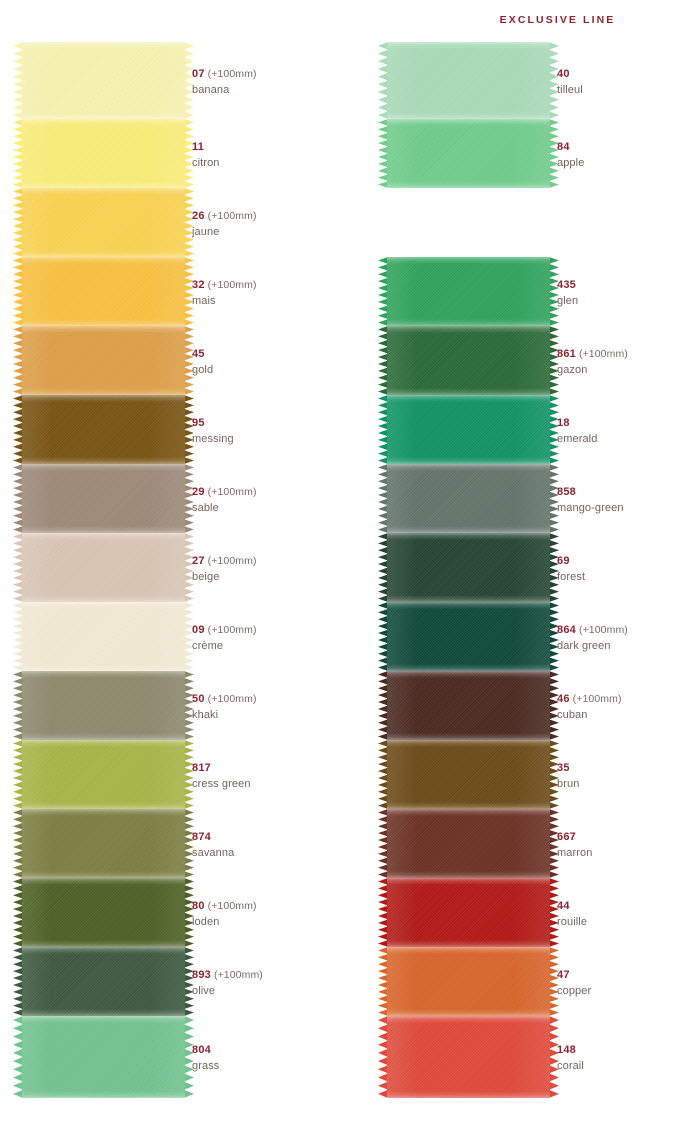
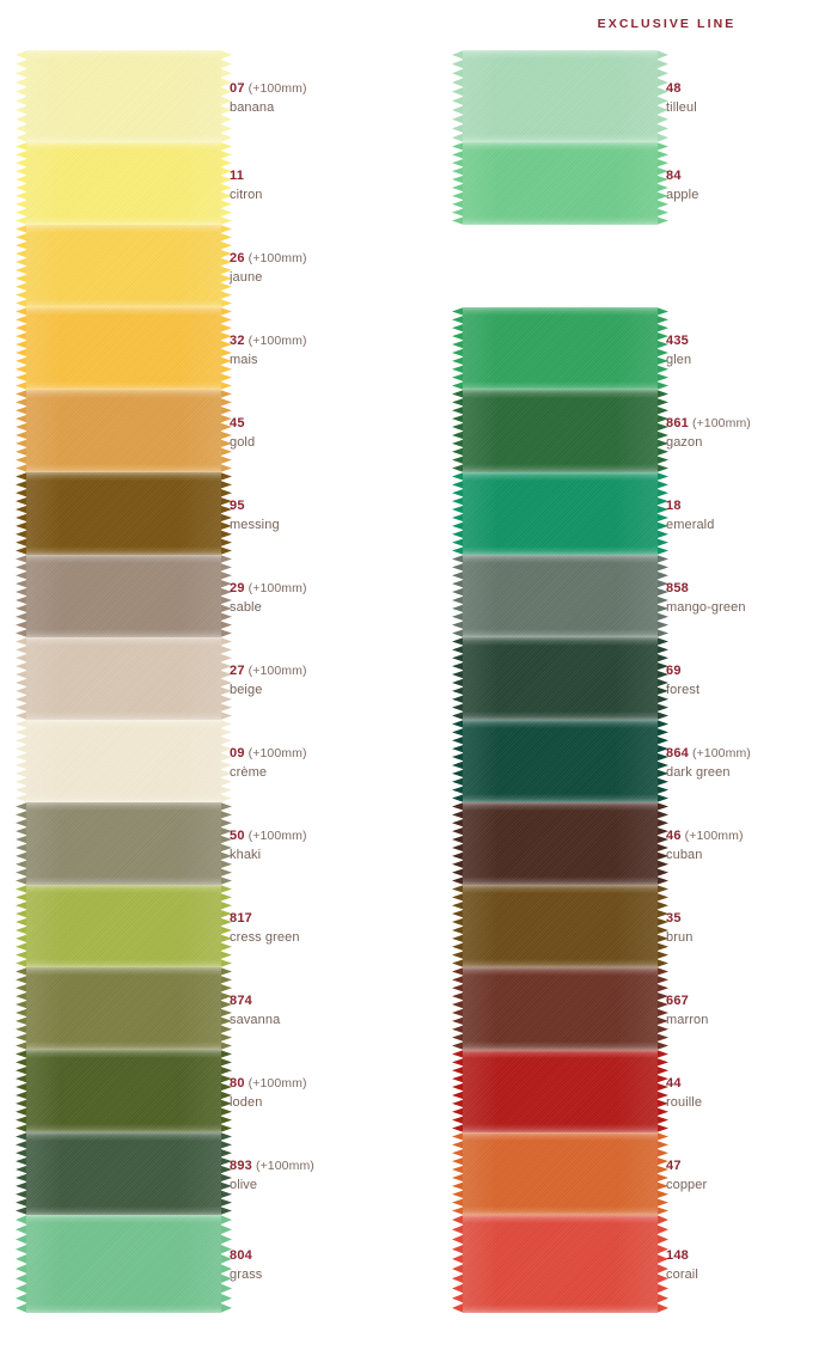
  EXCLUSIVE LINE
  07 (+100mm)
  banana
  11
  citron
  26 (+100mm)
  jaune
  32 (+100mm)
  mais
  45
  gold
  95
  messing
  29 (+100mm)
  sable
  27 (+100mm)
  beige
  09 (+100mm)
  crème
  50 (+100mm)
  khaki
  817
  cress green
  874
  savanna
  80 (+100mm)
  loden
  893 (+100mm)
  olive
  804
  grass
- 40
+ 48
  tilleul
  84
  apple
  435
  glen
  861 (+100mm)
  gazon
  18
  emerald
  858
  mango-green
  69
  forest
  864 (+100mm)
  dark green
  46 (+100mm)
  cuban
  35
  brun
  667
  marron
  44
  rouille
  47
  copper
  148
  corail
